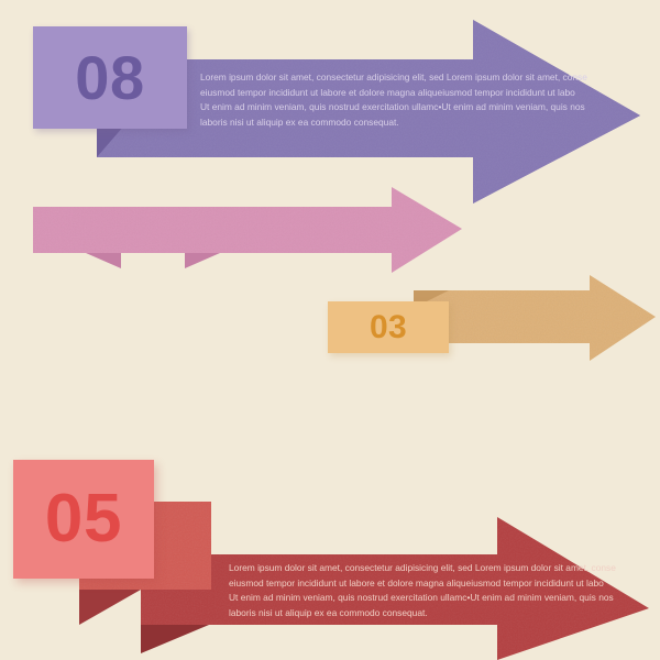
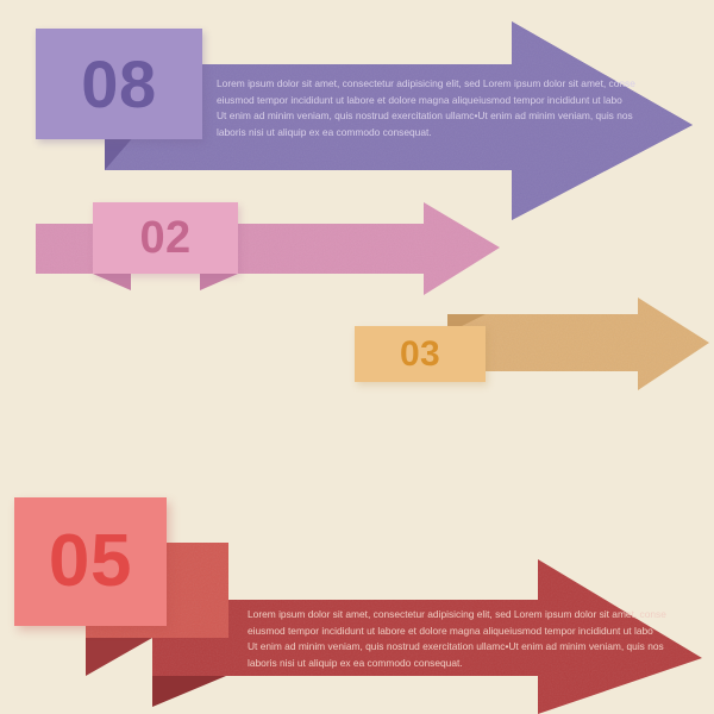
  08
  Lorem ipsum dolor sit amet, consectetur adipisicing elit, sed Lorem ipsum dolor sit amet, conse
  eiusmod tempor incididunt ut labore et dolore magna aliqueiusmod tempor incididunt ut labo
  Ut enim ad minim veniam, quis nostrud exercitation ullamc•Ut enim ad minim veniam, quis nos
  laboris nisi ut aliquip ex ea commodo consequat.
+ 02
  03
  05
  Lorem ipsum dolor sit amet, consectetur adipisicing elit, sed Lorem ipsum dolor sit amet, conse
  eiusmod tempor incididunt ut labore et dolore magna aliqueiusmod tempor incididunt ut labo
  Ut enim ad minim veniam, quis nostrud exercitation ullamc•Ut enim ad minim veniam, quis nos
  laboris nisi ut aliquip ex ea commodo consequat.
